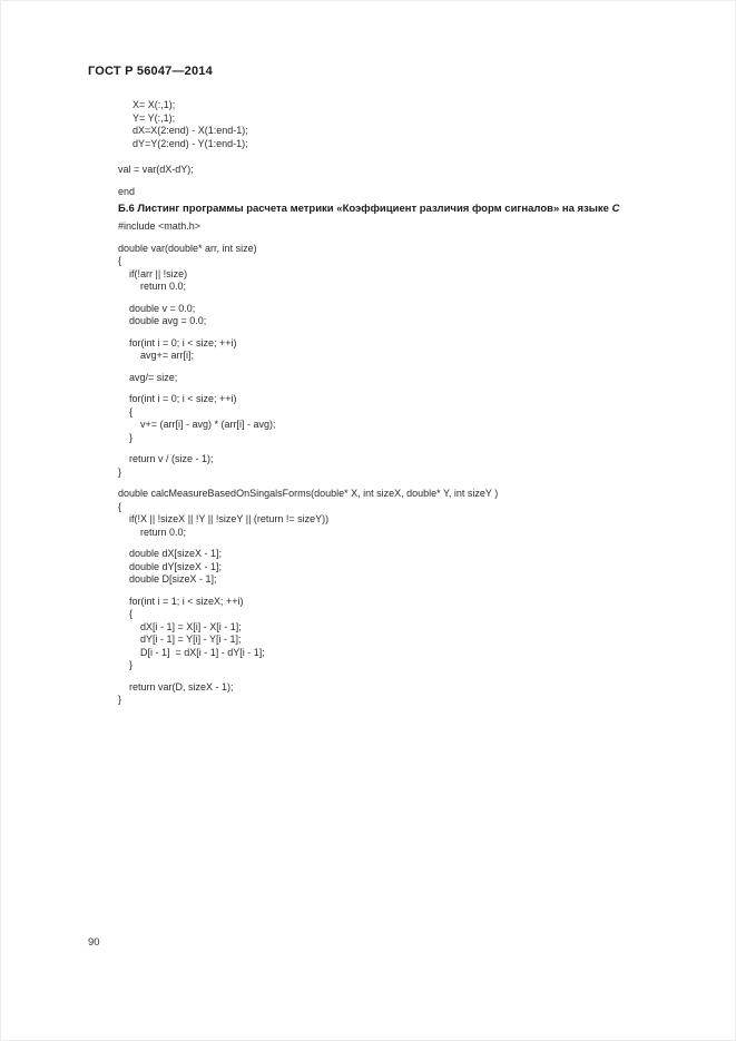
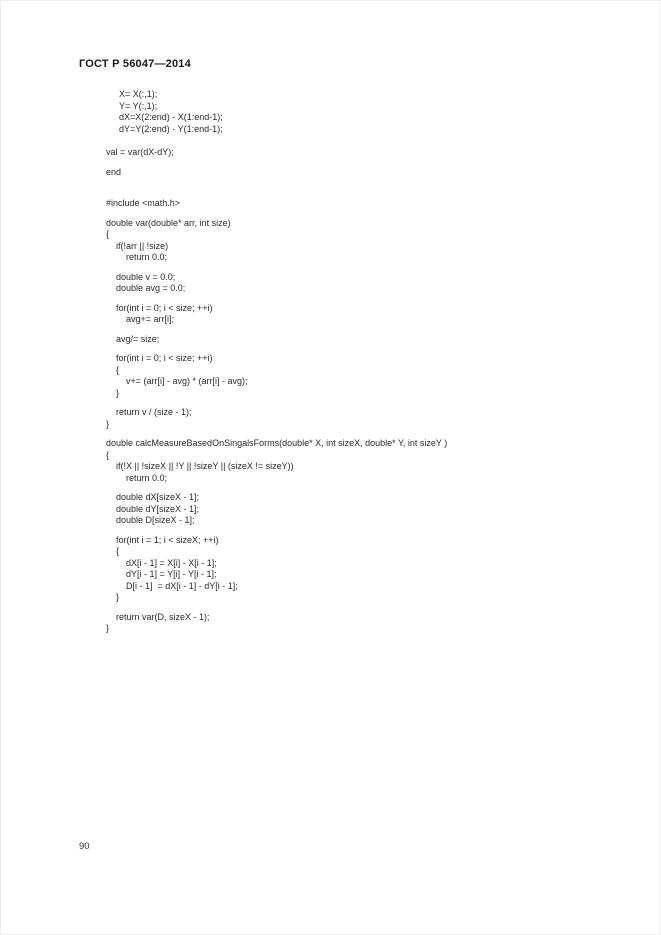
  ГОСТ Р 56047—2014
  X= X(:,1);
  Y= Y(:,1);
  dX=X(2:end) - X(1:end-1);
  dY=Y(2:end) - Y(1:end-1);
  val = var(dX-dY);
  end
- Б.6 Листинг программы расчета метрики «Коэффициент различия форм сигналов» на языке С
  #include <math.h>
  double var(double* arr, int size)
  {
  if(!arr || !size)
  return 0.0;
  double v = 0.0;
  double avg = 0.0;
  for(int i = 0; i < size; ++i)
  avg+= arr[i];
  avg/= size;
  for(int i = 0; i < size; ++i)
  {
  v+= (arr[i] - avg) * (arr[i] - avg);
  }
  return v / (size - 1);
  }
  double calcMeasureBasedOnSingalsForms(double* X, int sizeX, double* Y, int sizeY )
  {
- if(!X || !sizeX || !Y || !sizeY || (return != sizeY))
+ if(!X || !sizeX || !Y || !sizeY || (sizeX != sizeY))
  return 0.0;
  double dX[sizeX - 1];
  double dY[sizeX - 1];
  double D[sizeX - 1];
  for(int i = 1; i < sizeX; ++i)
  {
  dX[i - 1] = X[i] - X[i - 1];
  dY[i - 1] = Y[i] - Y[i - 1];
  D[i - 1] = dX[i - 1] - dY[i - 1];
  }
  return var(D, sizeX - 1);
  }
  90
